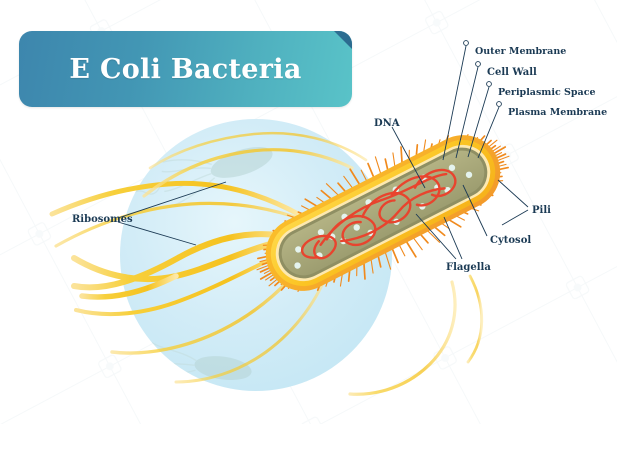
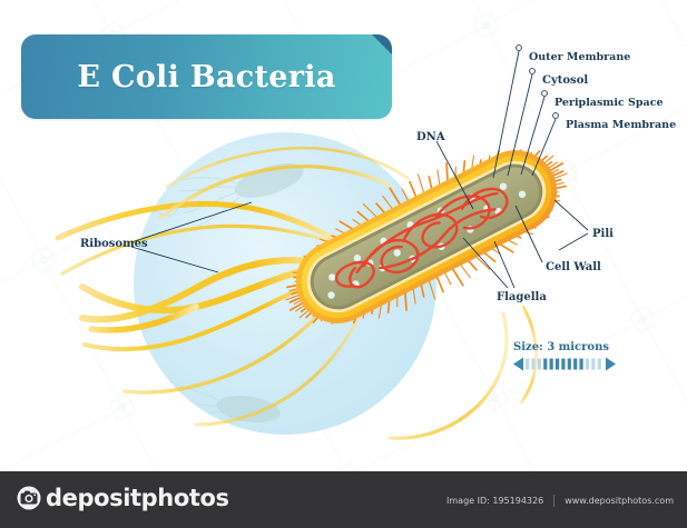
  E Coli Bacteria
  Outer Membrane
- Cell Wall
+ Cytosol
  Periplasmic Space
  Plasma Membrane
  DNA
  Ribosomes
  Pili
- Cytosol
+ Cell Wall
  Flagella
+ Size: 3 microns
+ depositphotos
+ Image ID: 195194326
+ www.depositphotos.com
